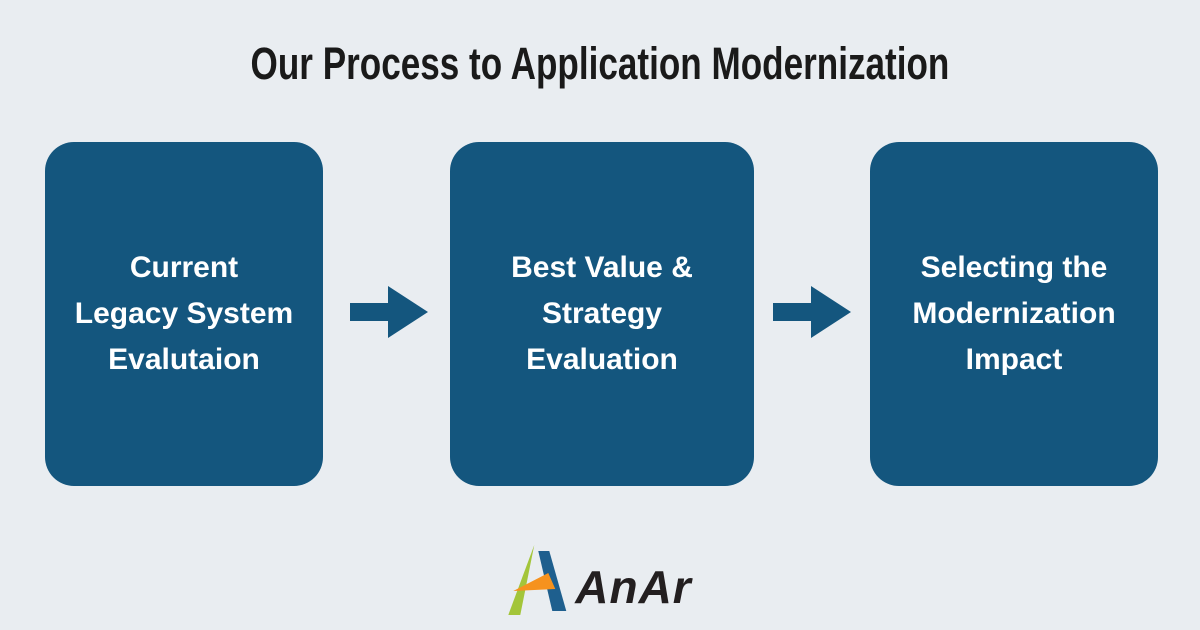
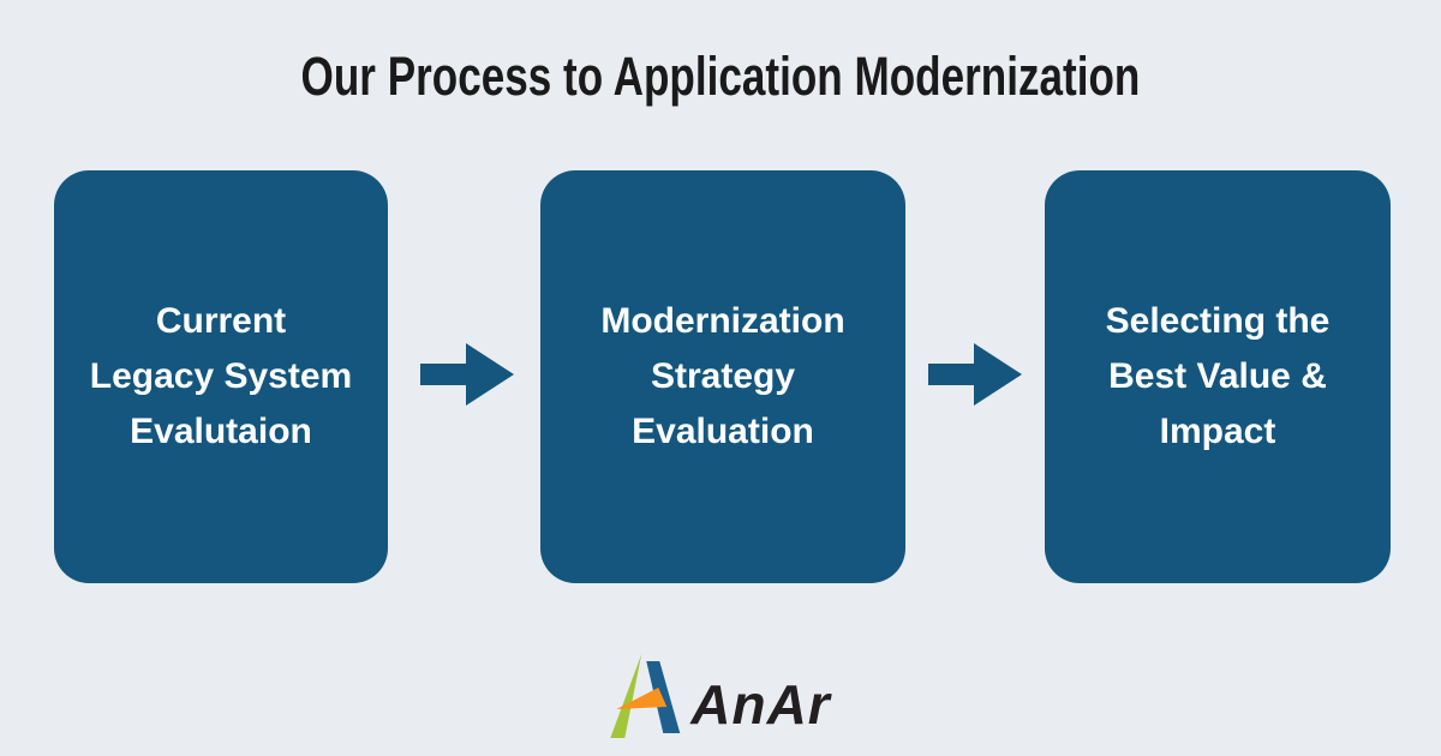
  Our Process to Application Modernization
  Current
  Legacy System
  Evalutaion
- Best Value &
+ Modernization
  Strategy
  Evaluation
  Selecting the
- Modernization
+ Best Value &
  Impact
  AnAr
